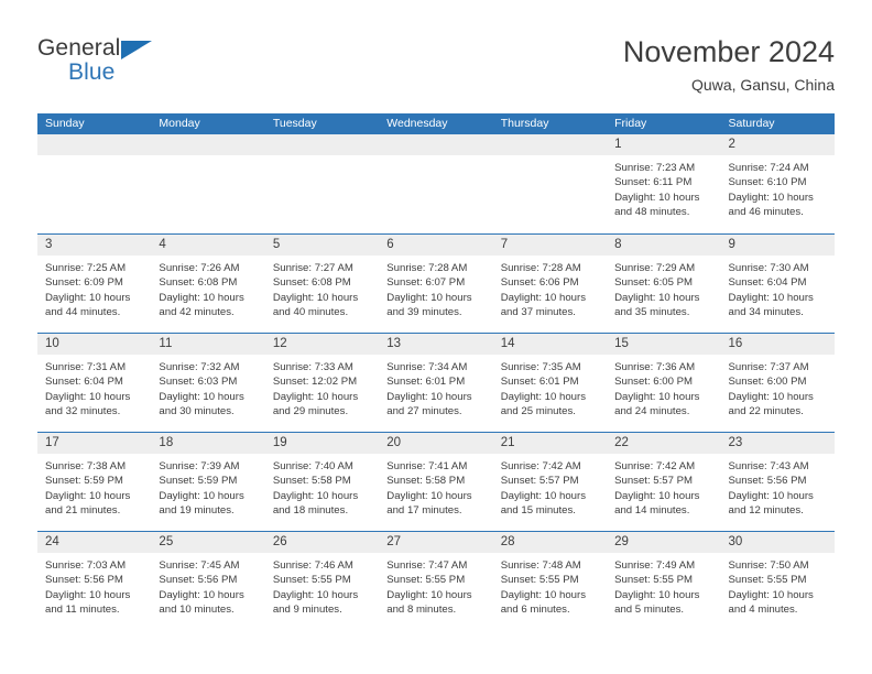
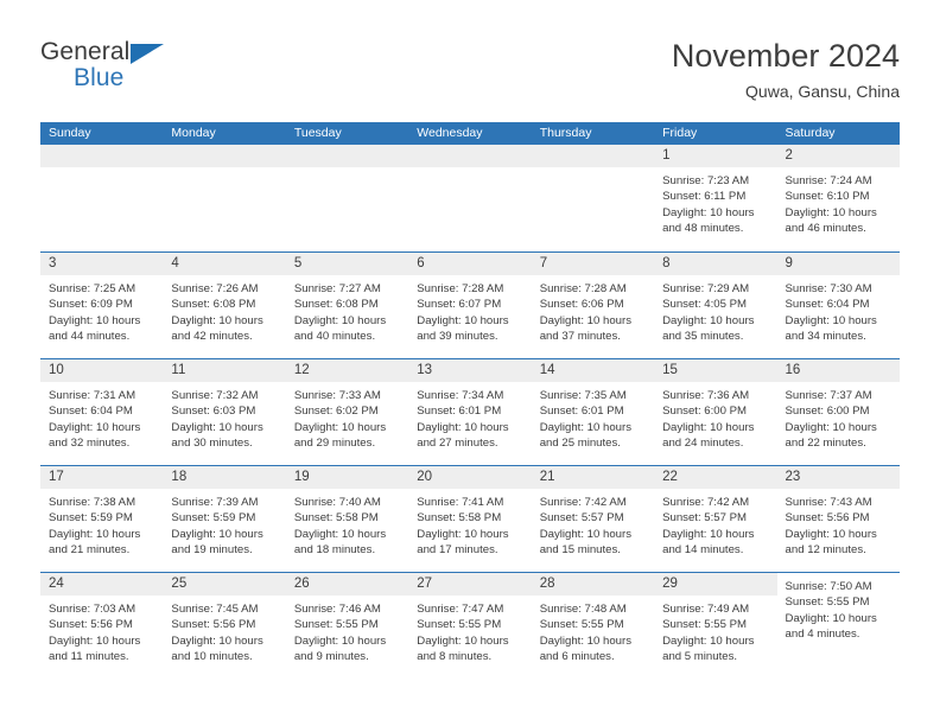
  General
  Blue
  November 2024
  Quwa, Gansu, China
  Sunday
  Monday
  Tuesday
  Wednesday
  Thursday
  Friday
  Saturday
  1
  Sunrise: 7:23 AM
  Sunset: 6:11 PM
  Daylight: 10 hours
  and 48 minutes.
  2
  Sunrise: 7:24 AM
  Sunset: 6:10 PM
  Daylight: 10 hours
  and 46 minutes.
  3
  Sunrise: 7:25 AM
  Sunset: 6:09 PM
  Daylight: 10 hours
  and 44 minutes.
  4
  Sunrise: 7:26 AM
  Sunset: 6:08 PM
  Daylight: 10 hours
  and 42 minutes.
  5
  Sunrise: 7:27 AM
  Sunset: 6:08 PM
  Daylight: 10 hours
  and 40 minutes.
  6
  Sunrise: 7:28 AM
  Sunset: 6:07 PM
  Daylight: 10 hours
  and 39 minutes.
  7
  Sunrise: 7:28 AM
  Sunset: 6:06 PM
  Daylight: 10 hours
  and 37 minutes.
  8
  Sunrise: 7:29 AM
- Sunset: 6:05 PM
+ Sunset: 4:05 PM
  Daylight: 10 hours
  and 35 minutes.
  9
  Sunrise: 7:30 AM
  Sunset: 6:04 PM
  Daylight: 10 hours
  and 34 minutes.
  10
  Sunrise: 7:31 AM
  Sunset: 6:04 PM
  Daylight: 10 hours
  and 32 minutes.
  11
  Sunrise: 7:32 AM
  Sunset: 6:03 PM
  Daylight: 10 hours
  and 30 minutes.
  12
  Sunrise: 7:33 AM
- Sunset: 12:02 PM
+ Sunset: 6:02 PM
  Daylight: 10 hours
  and 29 minutes.
  13
  Sunrise: 7:34 AM
  Sunset: 6:01 PM
  Daylight: 10 hours
  and 27 minutes.
  14
  Sunrise: 7:35 AM
  Sunset: 6:01 PM
  Daylight: 10 hours
  and 25 minutes.
  15
  Sunrise: 7:36 AM
  Sunset: 6:00 PM
  Daylight: 10 hours
  and 24 minutes.
  16
  Sunrise: 7:37 AM
  Sunset: 6:00 PM
  Daylight: 10 hours
  and 22 minutes.
  17
  Sunrise: 7:38 AM
  Sunset: 5:59 PM
  Daylight: 10 hours
  and 21 minutes.
  18
  Sunrise: 7:39 AM
  Sunset: 5:59 PM
  Daylight: 10 hours
  and 19 minutes.
  19
  Sunrise: 7:40 AM
  Sunset: 5:58 PM
  Daylight: 10 hours
  and 18 minutes.
  20
  Sunrise: 7:41 AM
  Sunset: 5:58 PM
  Daylight: 10 hours
  and 17 minutes.
  21
  Sunrise: 7:42 AM
  Sunset: 5:57 PM
  Daylight: 10 hours
  and 15 minutes.
  22
  Sunrise: 7:42 AM
  Sunset: 5:57 PM
  Daylight: 10 hours
  and 14 minutes.
  23
  Sunrise: 7:43 AM
  Sunset: 5:56 PM
  Daylight: 10 hours
  and 12 minutes.
  24
  Sunrise: 7:03 AM
  Sunset: 5:56 PM
  Daylight: 10 hours
  and 11 minutes.
  25
  Sunrise: 7:45 AM
  Sunset: 5:56 PM
  Daylight: 10 hours
  and 10 minutes.
  26
  Sunrise: 7:46 AM
  Sunset: 5:55 PM
  Daylight: 10 hours
  and 9 minutes.
  27
  Sunrise: 7:47 AM
  Sunset: 5:55 PM
  Daylight: 10 hours
  and 8 minutes.
  28
  Sunrise: 7:48 AM
  Sunset: 5:55 PM
  Daylight: 10 hours
  and 6 minutes.
  29
  Sunrise: 7:49 AM
  Sunset: 5:55 PM
  Daylight: 10 hours
  and 5 minutes.
- 30
  Sunrise: 7:50 AM
  Sunset: 5:55 PM
  Daylight: 10 hours
  and 4 minutes.
